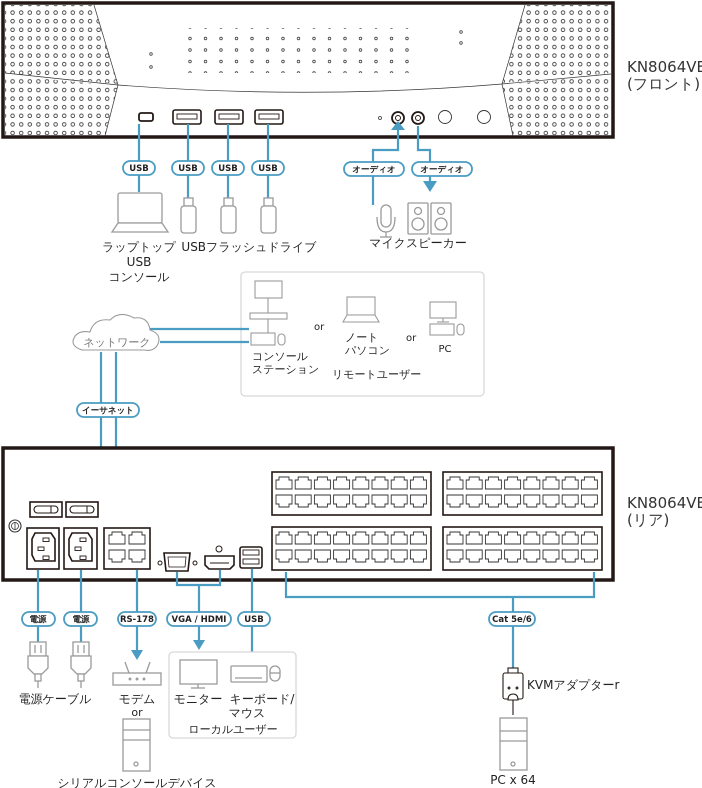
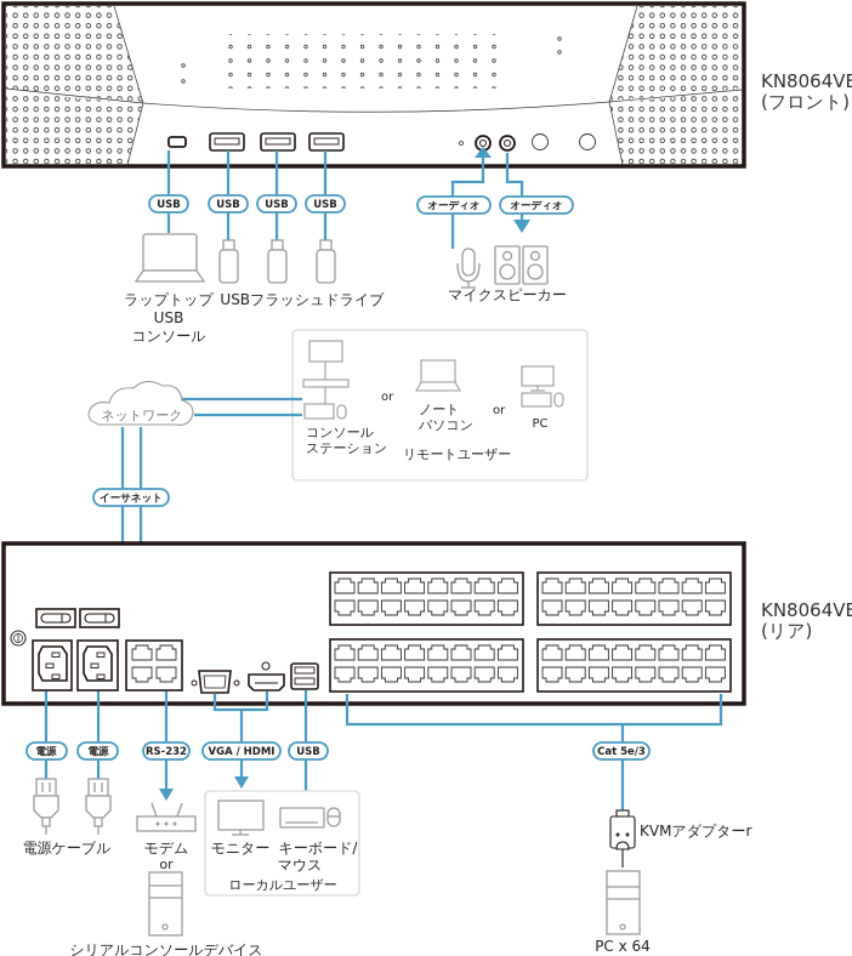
  KN8064V
  (フロント)
  USB
  USB
  USB
  USB
  オーディオ
  オーディオ
  ラップトップ
  USB
  コンソール
  USBフラッシュドライブ
  マイクスピーカー
  コンソール
  ステーション
  or
  ノート
  パソコン
  or
  PC
  リモートユーザー
  ネットワーク
  イーサネット
  KN8064V
  (リア)
  電源
  電源
- RS-178
+ RS-232
  VGA / HDMI
  USB
- Cat 5e/6
+ Cat 5e/3
  電源ケーブル
  モデム
  or
  シリアルコンソールデバイス
  モニター
  キーボード/
  マウス
  ローカルユーザー
  KVMアダプターr
  PC x 64
